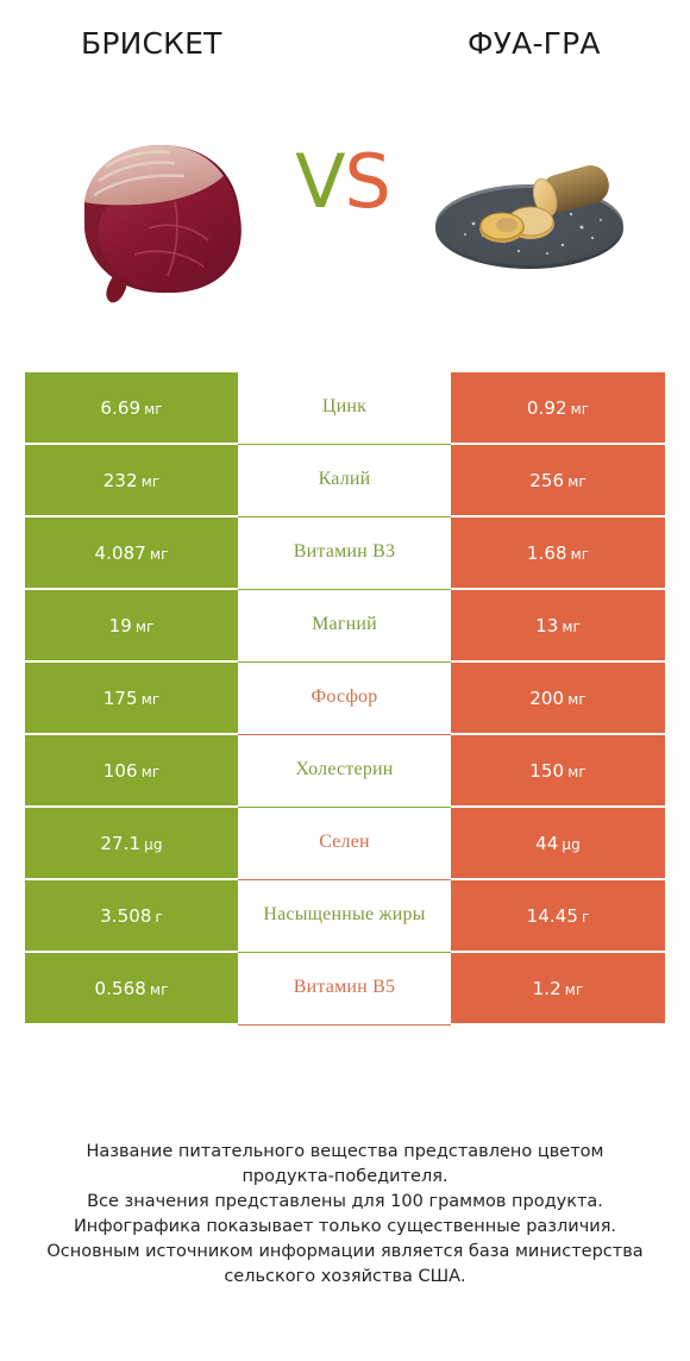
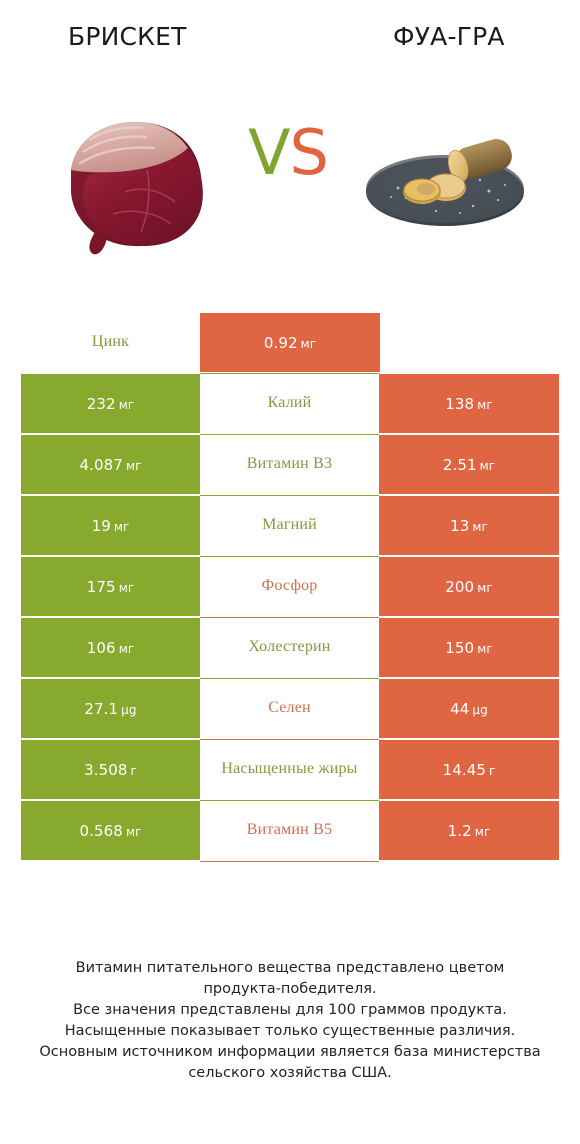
  БРИСКЕТ
  ФУА-ГРА
  VS
- 6.69 мг
  Цинк
  0.92 мг
  232 мг
  Калий
- 256 мг
+ 138 мг
  4.087 мг
  Витамин B3
- 1.68 мг
+ 2.51 мг
  19 мг
  Магний
  13 мг
  175 мг
  Фосфор
  200 мг
  106 мг
  Холестерин
  150 мг
  27.1 µg
  Селен
  44 µg
  3.508 г
  Насыщенные жиры
  14.45 г
  0.568 мг
  Витамин B5
  1.2 мг
- Название питательного вещества представлено цветом
+ Витамин питательного вещества представлено цветом
  продукта-победителя.
  Все значения представлены для 100 граммов продукта.
- Инфографика показывает только существенные различия.
+ Насыщенные показывает только существенные различия.
  Основным источником информации является база министерства
  сельского хозяйства США.
